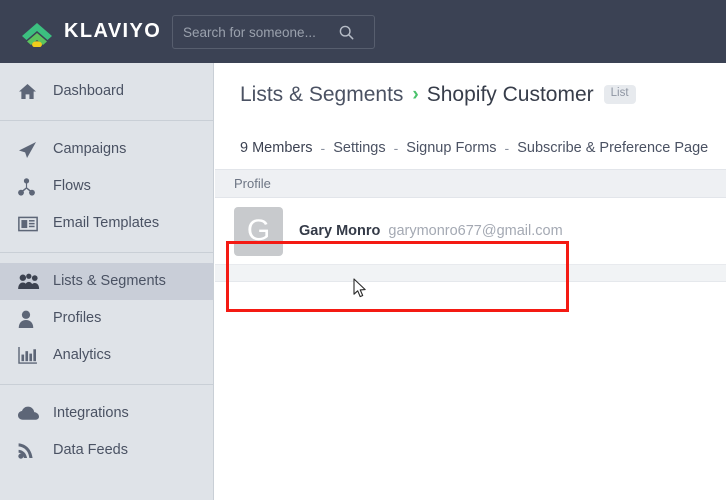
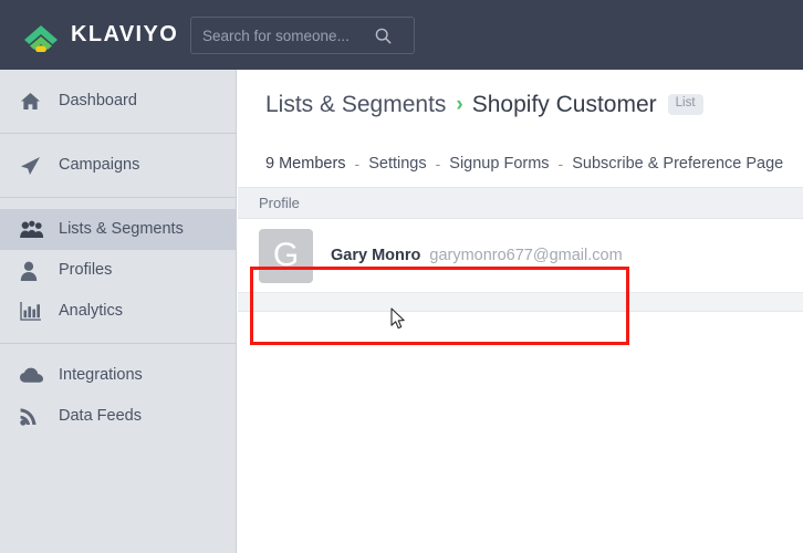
  KLAVIYO
  Search for someone...
  Dashboard
  Campaigns
- Flows
- Email Templates
  Lists & Segments
  Profiles
  Analytics
  Integrations
  Data Feeds
  Lists & Segments
  ›
  Shopify Customer
  List
  9 Members
  -
  Settings
  -
  Signup Forms
  -
  Subscribe & Preference Page
  Profile
  G
  Gary Monro
  garymonro677@gmail.com
